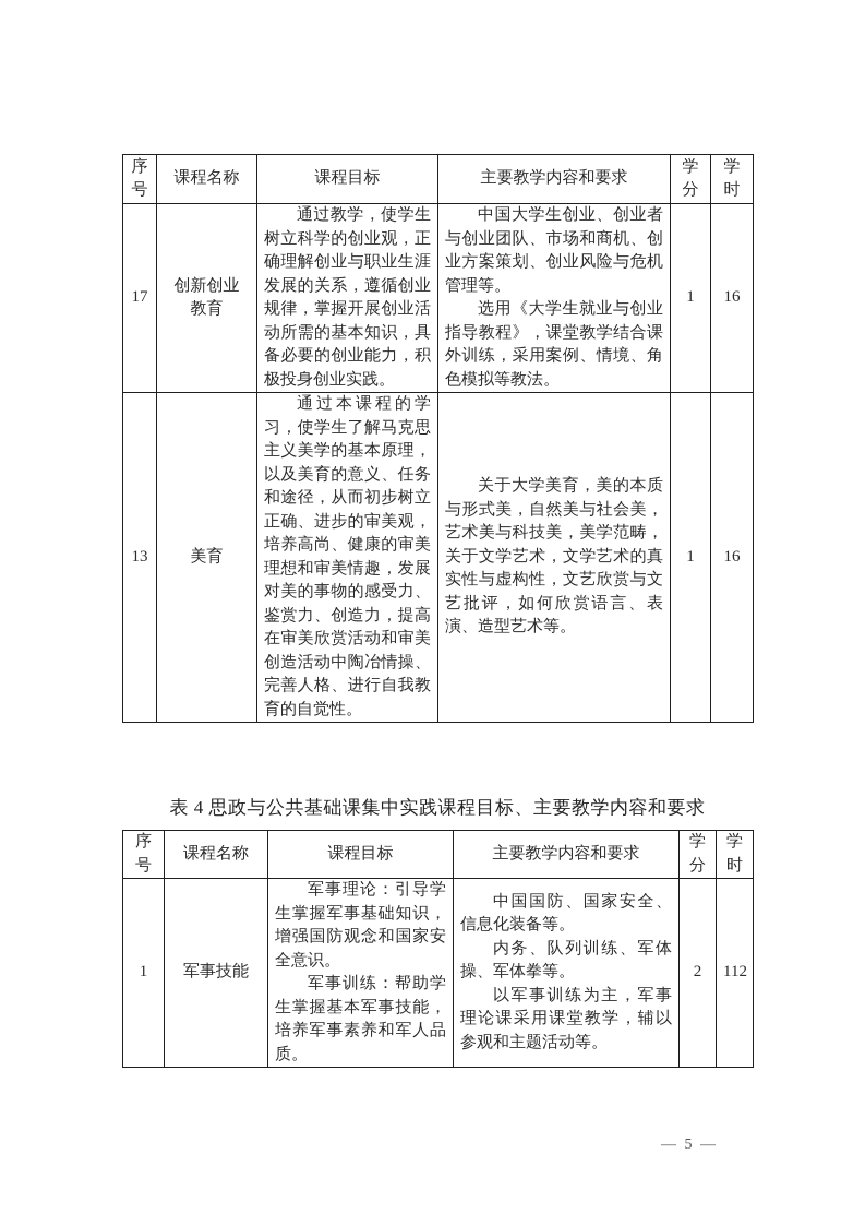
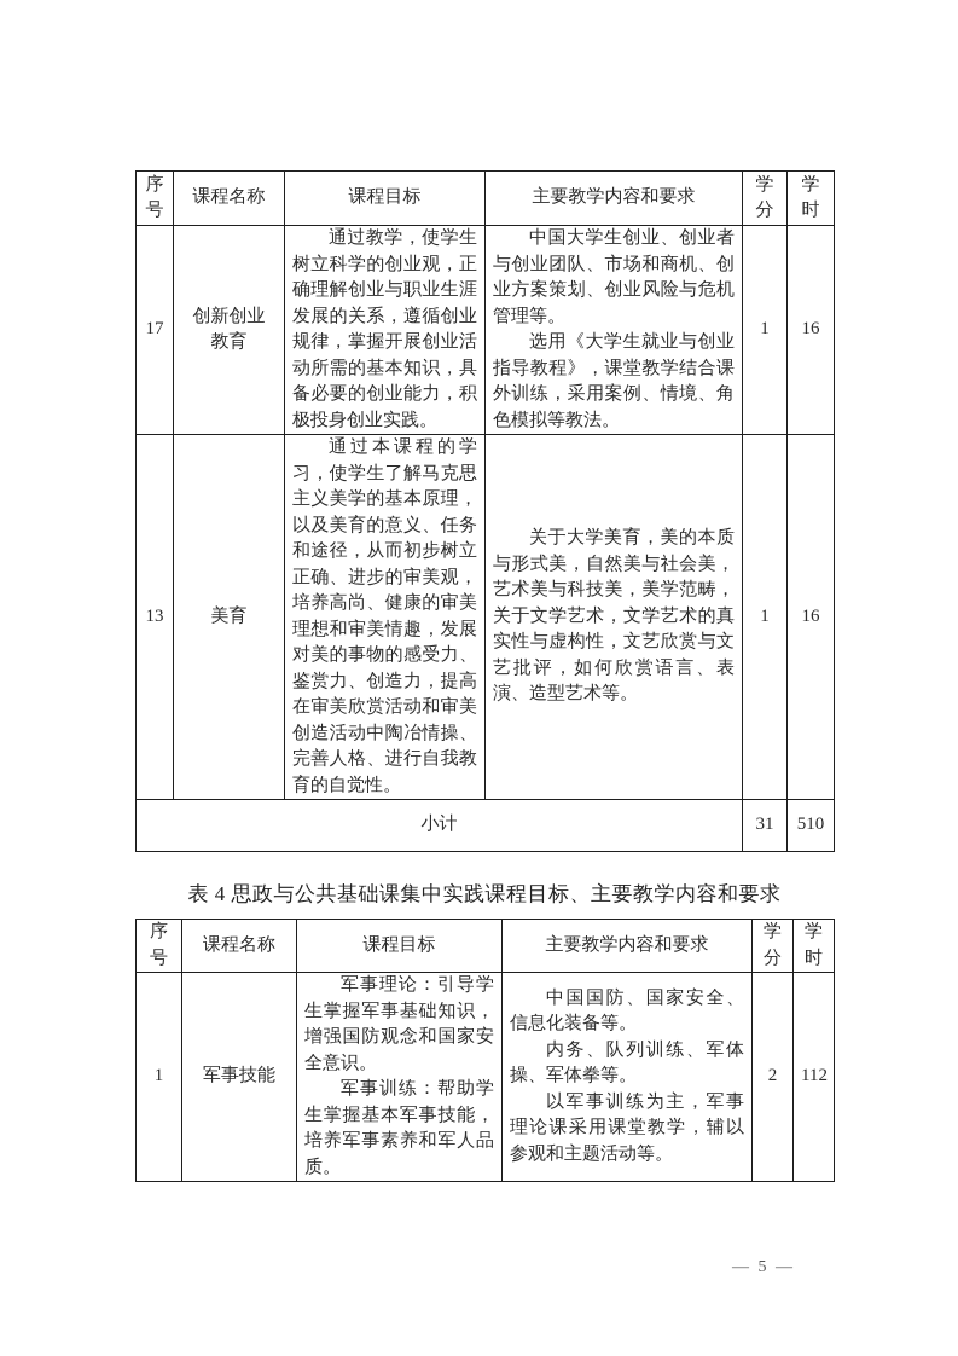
  序号	课程名称	课程目标	主要教学内容和要求	学分	学时
  17	创新创业教育	通过教学，使学生树立科学的创业观，正确理解创业与职业生涯发展的关系，遵循创业规律，掌握开展创业活动所需的基本知识，具备必要的创业能力，积极投身创业实践。	中国大学生创业、创业者与创业团队、市场和商机、创业方案策划、创业风险与危机管理等。 选用《大学生就业与创业指导教程》，课堂教学结合课外训练，采用案例、情境、角色模拟等教法。	1	16
  13	美育	通过本课程的学习，使学生了解马克思主义美学的基本原理，以及美育的意义、任务和途径，从而初步树立正确、进步的审美观，培养高尚、健康的审美理想和审美情趣，发展对美的事物的感受力、鉴赏力、创造力，提高在审美欣赏活动和审美创造活动中陶冶情操、完善人格、进行自我教育的自觉性。	关于大学美育，美的本质与形式美，自然美与社会美，艺术美与科技美，美学范畴，关于文学艺术，文学艺术的真实性与虚构性，文艺欣赏与文艺批评，如何欣赏语言、表演、造型艺术等。	1	16
+ 小计	31	510
  表 4 思政与公共基础课集中实践课程目标、主要教学内容和要求
  序号	课程名称	课程目标	主要教学内容和要求	学分	学时
  1	军事技能	军事理论：引导学生掌握军事基础知识，增强国防观念和国家安全意识。 军事训练：帮助学生掌握基本军事技能，培养军事素养和军人品质。	中国国防、国家安全、信息化装备等。 内务、队列训练、军体操、军体拳等。 以军事训练为主，军事理论课采用课堂教学，辅以参观和主题活动等。	2	112
  — 5 —
